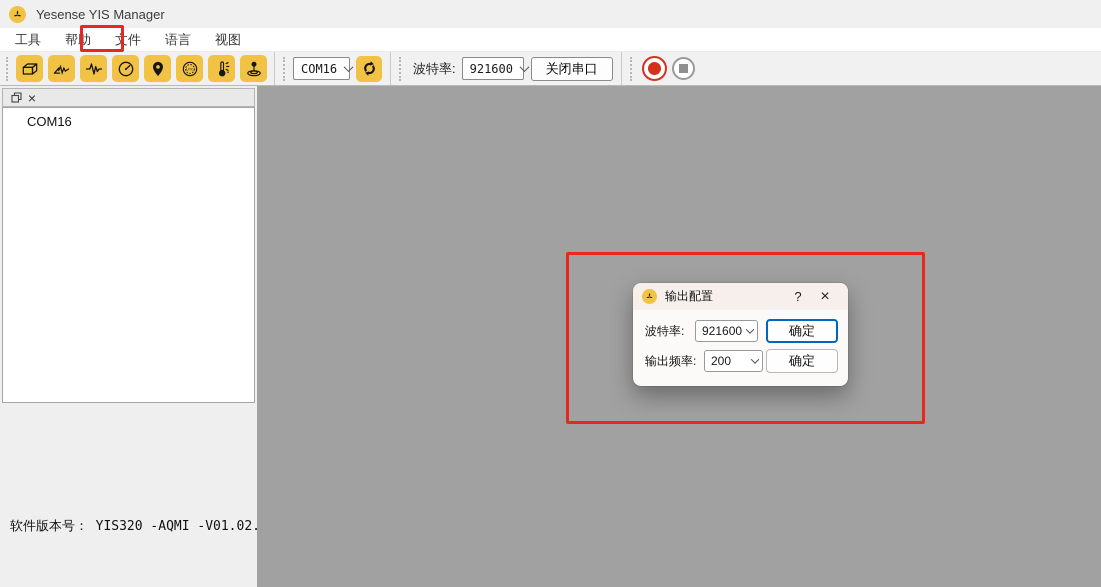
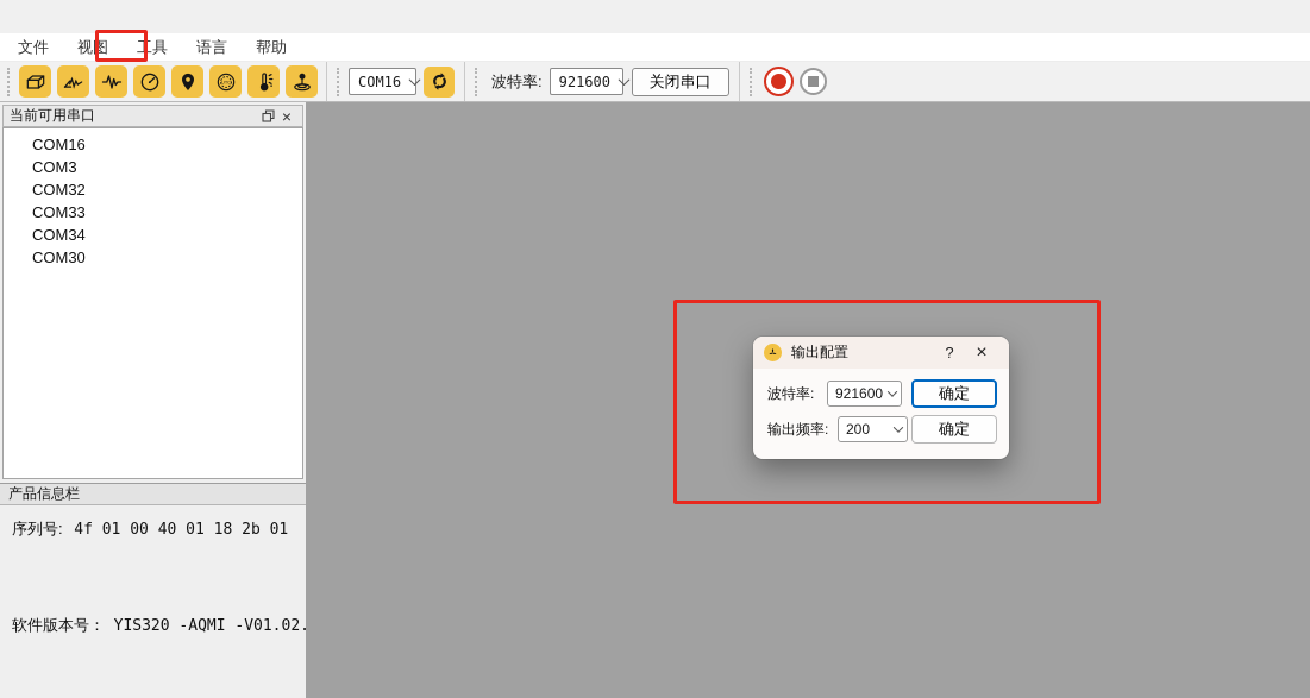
- Yesense YIS Manager
- 工具
+ 文件
- 帮助
+ 视图
- 文件
+ 工具
  语言
- 视图
+ 帮助
  COM16
  波特率:
  921600
  关闭串口
+ 当前可用串口
  ×
  COM16
+ COM3
+ COM32
+ COM33
+ COM34
+ COM30
+ 产品信息栏
+ 序列号: 4f 01 00 40 01 18 2b 01
  软件版本号： YIS320 -AQMI -V01.02
  输出配置
  ?
  ×
  波特率:
  921600
  确定
  输出频率:
  200
  确定
